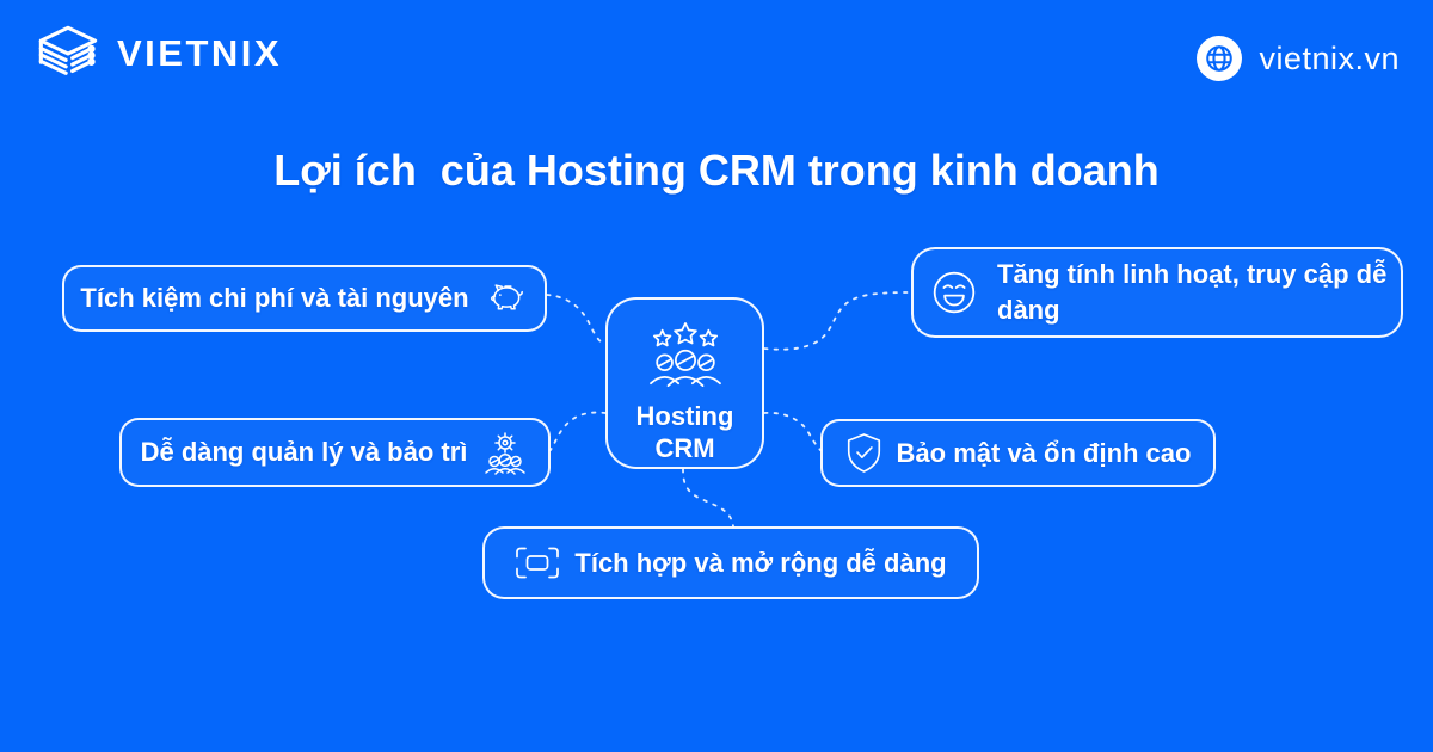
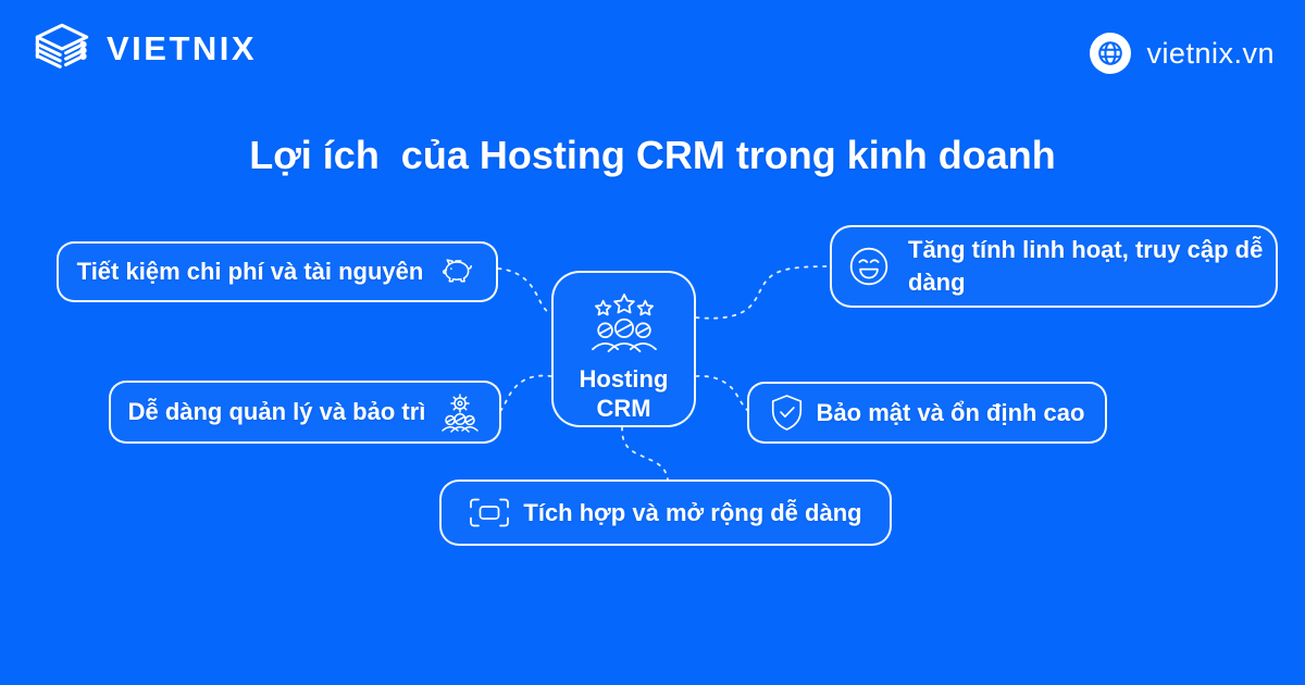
  VIETNIX
  vietnix.vn
  Lợi ích của Hosting CRM trong kinh doanh
- Tích kiệm chi phí và tài nguyên
+ Tiết kiệm chi phí và tài nguyên
  Tăng tính linh hoạt, truy cập dễ dàng
  Hosting
  CRM
  Dễ dàng quản lý và bảo trì
  Bảo mật và ổn định cao
  Tích hợp và mở rộng dễ dàng
